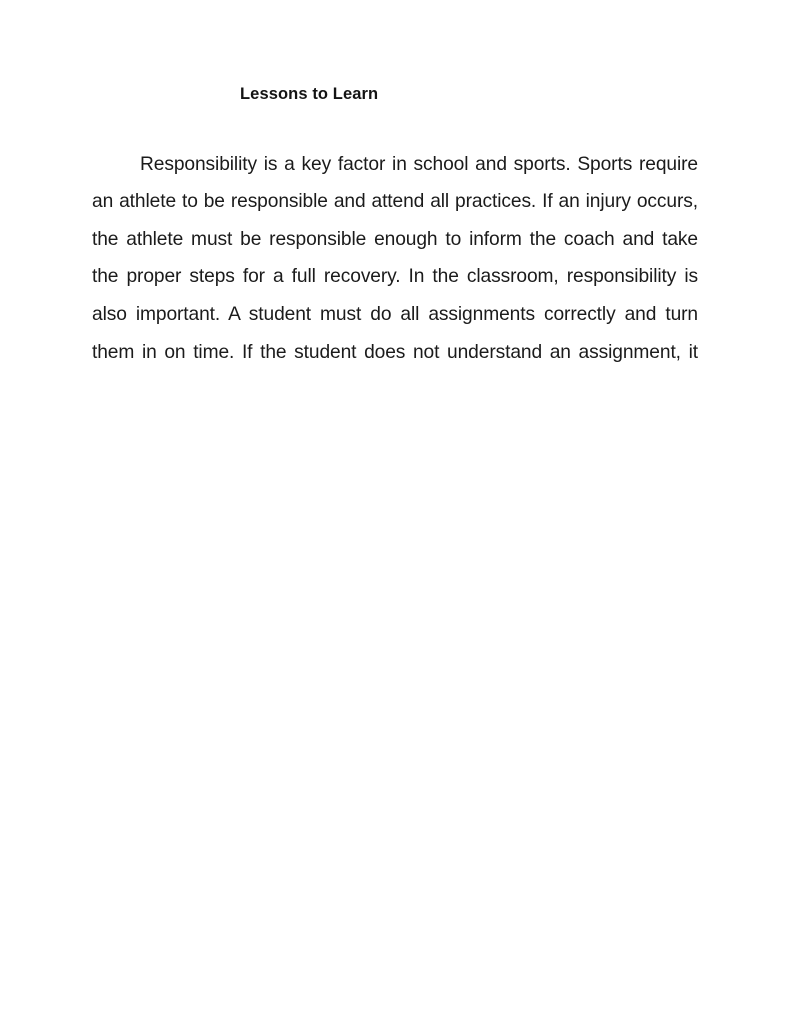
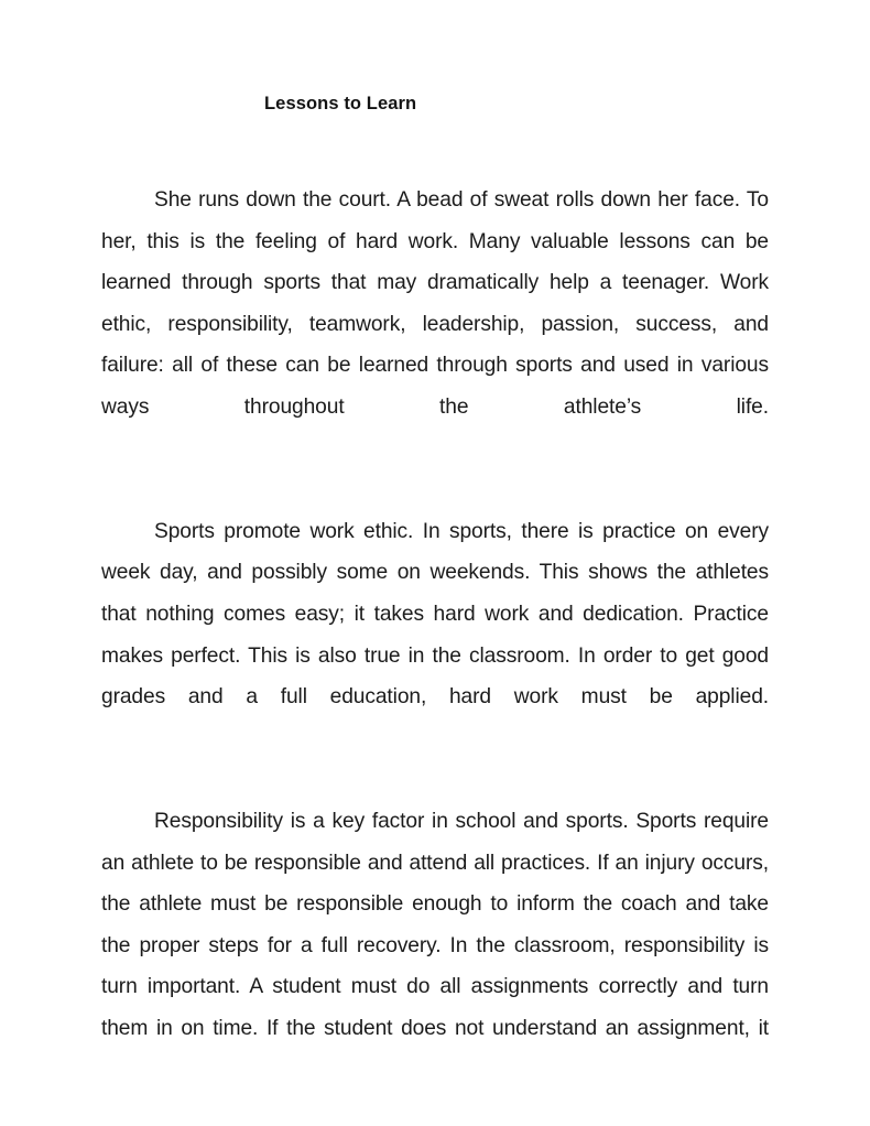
  Lessons to Learn
+ She runs down the court. A bead of sweat rolls down her face. To her, this is the feeling of hard work. Many valuable lessons can be learned through sports that may dramatically help a teenager. Work ethic, responsibility, teamwork, leadership, passion, success, and failure: all of these can be learned through sports and used in various ways throughout the athlete’s life.
+ Sports promote work ethic. In sports, there is practice on every week day, and possibly some on weekends. This shows the athletes that nothing comes easy; it takes hard work and dedication. Practice makes perfect. This is also true in the classroom. In order to get good grades and a full education, hard work must be applied.
- Responsibility is a key factor in school and sports. Sports require an athlete to be responsible and attend all practices. If an injury occurs, the athlete must be responsible enough to inform the coach and take the proper steps for a full recovery. In the classroom, responsibility is also important. A student must do all assignments correctly and turn them in on time. If the student does not understand an assignment, it
+ Responsibility is a key factor in school and sports. Sports require an athlete to be responsible and attend all practices. If an injury occurs, the athlete must be responsible enough to inform the coach and take the proper steps for a full recovery. In the classroom, responsibility is turn important. A student must do all assignments correctly and turn them in on time. If the student does not understand an assignment, it
